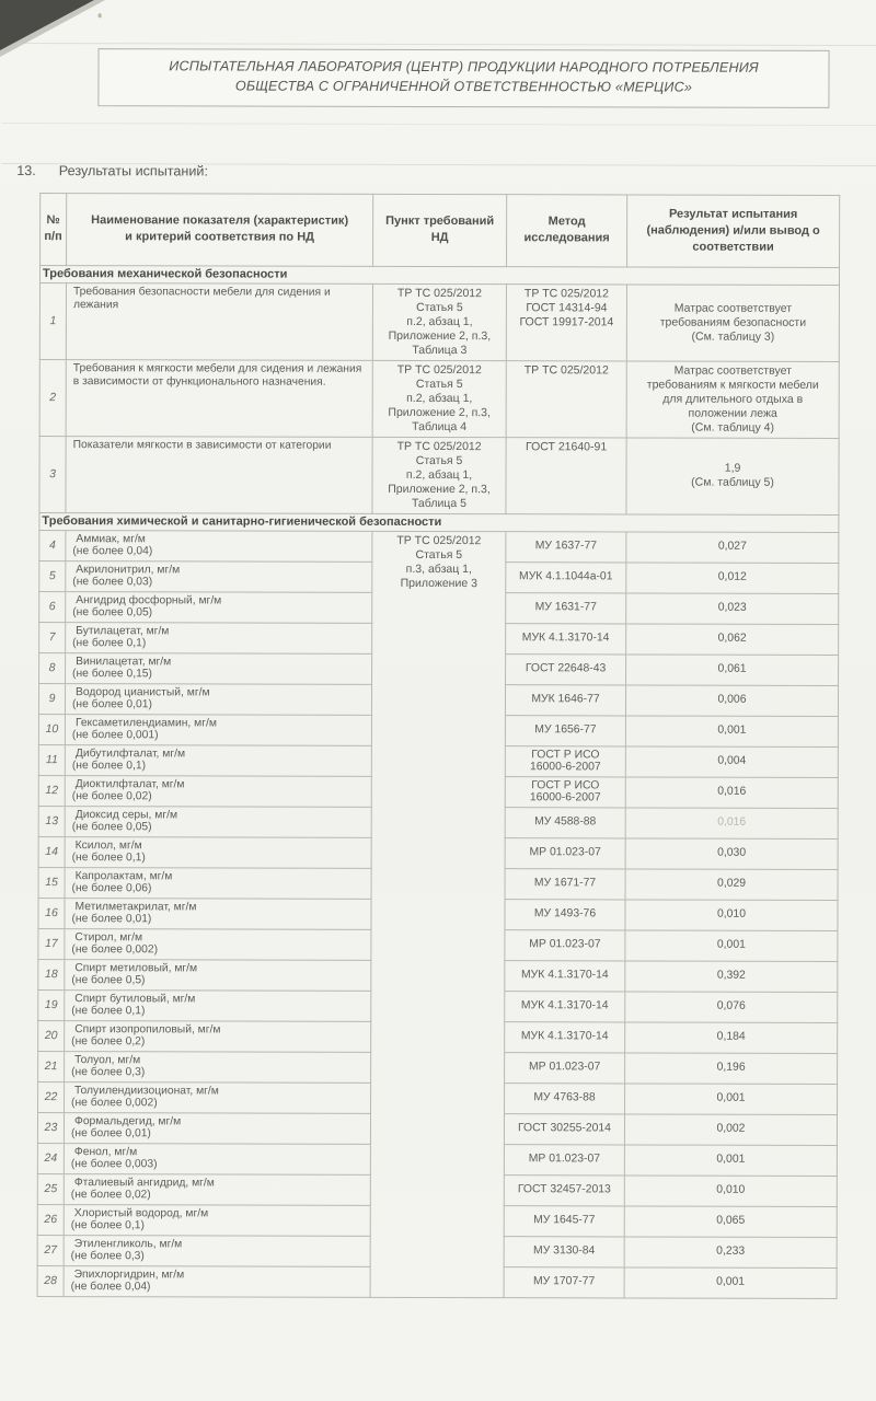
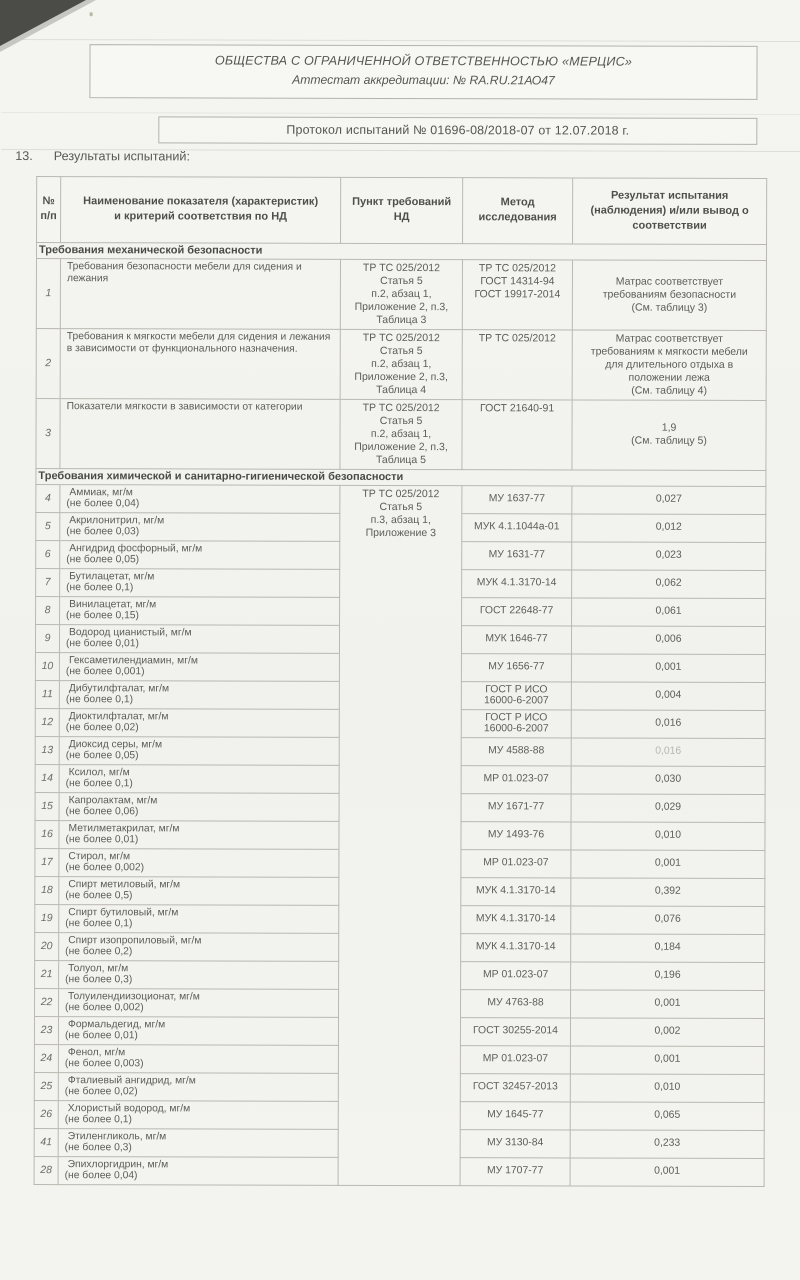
- ИСПЫТАТЕЛЬНАЯ ЛАБОРАТОРИЯ (ЦЕНТР) ПРОДУКЦИИ НАРОДНОГО ПОТРЕБЛЕНИЯ
  ОБЩЕСТВА С ОГРАНИЧЕННОЙ ОТВЕТСТВЕННОСТЬЮ «МЕРЦИС»
+ Аттестат аккредитации: № RA.RU.21АО47
+ Протокол испытаний № 01696-08/2018-07 от 12.07.2018 г.
  13.
  Результаты испытаний:
  № п/п	Наименование показателя (характеристик) и критерий соответствия по НД	Пункт требований НД	Метод исследования	Результат испытания (наблюдения) и/или вывод о соответствии
  Требования механической безопасности
  1	Требования безопасности мебели для сидения и лежания	ТР ТС 025/2012 Статья 5 п.2, абзац 1, Приложение 2, п.3, Таблица 3	ТР ТС 025/2012 ГОСТ 14314-94 ГОСТ 19917-2014	Матрас соответствует требованиям безопасности (См. таблицу 3)
  2	Требования к мягкости мебели для сидения и лежания в зависимости от функционального назначения.	ТР ТС 025/2012 Статья 5 п.2, абзац 1, Приложение 2, п.3, Таблица 4	ТР ТС 025/2012	Матрас соответствует требованиям к мягкости мебели для длительного отдыха в положении лежа (См. таблицу 4)
  3	Показатели мягкости в зависимости от категории	ТР ТС 025/2012 Статья 5 п.2, абзац 1, Приложение 2, п.3, Таблица 5	ГОСТ 21640-91	1,9 (См. таблицу 5)
  Требования химической и санитарно-гигиенической безопасности
  4	Аммиак, мг/м(не более 0,04)	ТР ТС 025/2012 Статья 5 п.3, абзац 1, Приложение 3	МУ 1637-77	0,027
  5	Акрилонитрил, мг/м(не более 0,03)	МУК 4.1.1044а-01	0,012
  6	Ангидрид фосфорный, мг/м(не более 0,05)	МУ 1631-77	0,023
  7	Бутилацетат, мг/м(не более 0,1)	МУК 4.1.3170-14	0,062
- 8	Винилацетат, мг/м(не более 0,15)	ГОСТ 22648-43	0,061
+ 8	Винилацетат, мг/м(не более 0,15)	ГОСТ 22648-77	0,061
  9	Водород цианистый, мг/м(не более 0,01)	МУК 1646-77	0,006
  10	Гексаметилендиамин, мг/м(не более 0,001)	МУ 1656-77	0,001
  11	Дибутилфталат, мг/м(не более 0,1)	ГОСТ Р ИСО 16000-6-2007	0,004
  12	Диоктилфталат, мг/м(не более 0,02)	ГОСТ Р ИСО 16000-6-2007	0,016
  13	Диоксид серы, мг/м(не более 0,05)	МУ 4588-88	0,016
  14	Ксилол, мг/м(не более 0,1)	МР 01.023-07	0,030
  15	Капролактам, мг/м(не более 0,06)	МУ 1671-77	0,029
  16	Метилметакрилат, мг/м(не более 0,01)	МУ 1493-76	0,010
  17	Стирол, мг/м(не более 0,002)	МР 01.023-07	0,001
  18	Спирт метиловый, мг/м(не более 0,5)	МУК 4.1.3170-14	0,392
  19	Спирт бутиловый, мг/м(не более 0,1)	МУК 4.1.3170-14	0,076
  20	Спирт изопропиловый, мг/м(не более 0,2)	МУК 4.1.3170-14	0,184
  21	Толуол, мг/м(не более 0,3)	МР 01.023-07	0,196
  22	Толуилендиизоционат, мг/м(не более 0,002)	МУ 4763-88	0,001
  23	Формальдегид, мг/м(не более 0,01)	ГОСТ 30255-2014	0,002
  24	Фенол, мг/м(не более 0,003)	МР 01.023-07	0,001
  25	Фталиевый ангидрид, мг/м(не более 0,02)	ГОСТ 32457-2013	0,010
  26	Хлористый водород, мг/м(не более 0,1)	МУ 1645-77	0,065
- 27	Этиленгликоль, мг/м(не более 0,3)	МУ 3130-84	0,233
+ 41	Этиленгликоль, мг/м(не более 0,3)	МУ 3130-84	0,233
  28	Эпихлоргидрин, мг/м(не более 0,04)	МУ 1707-77	0,001
